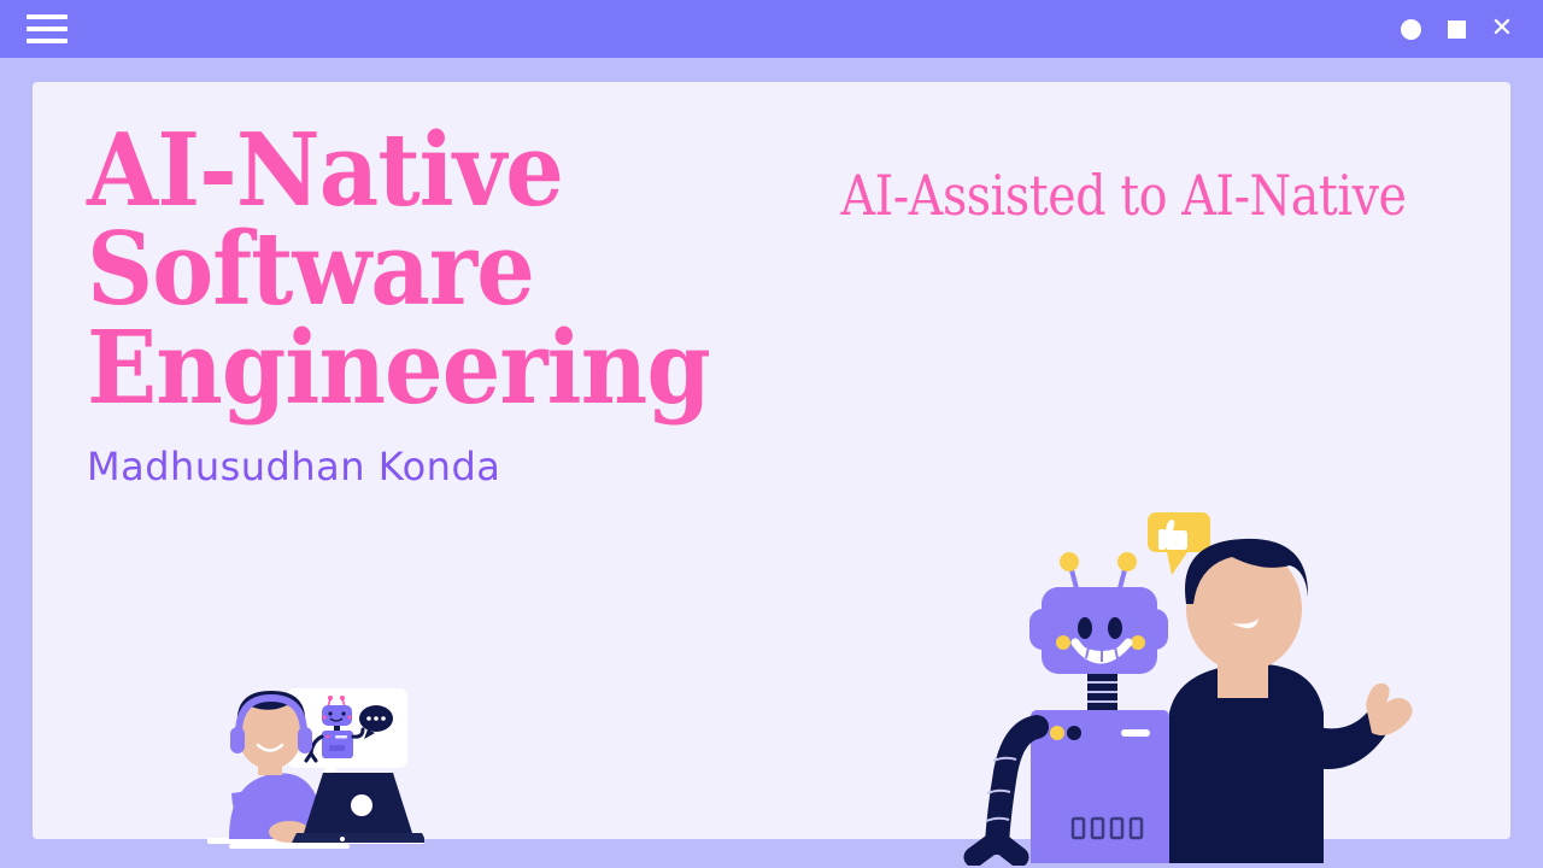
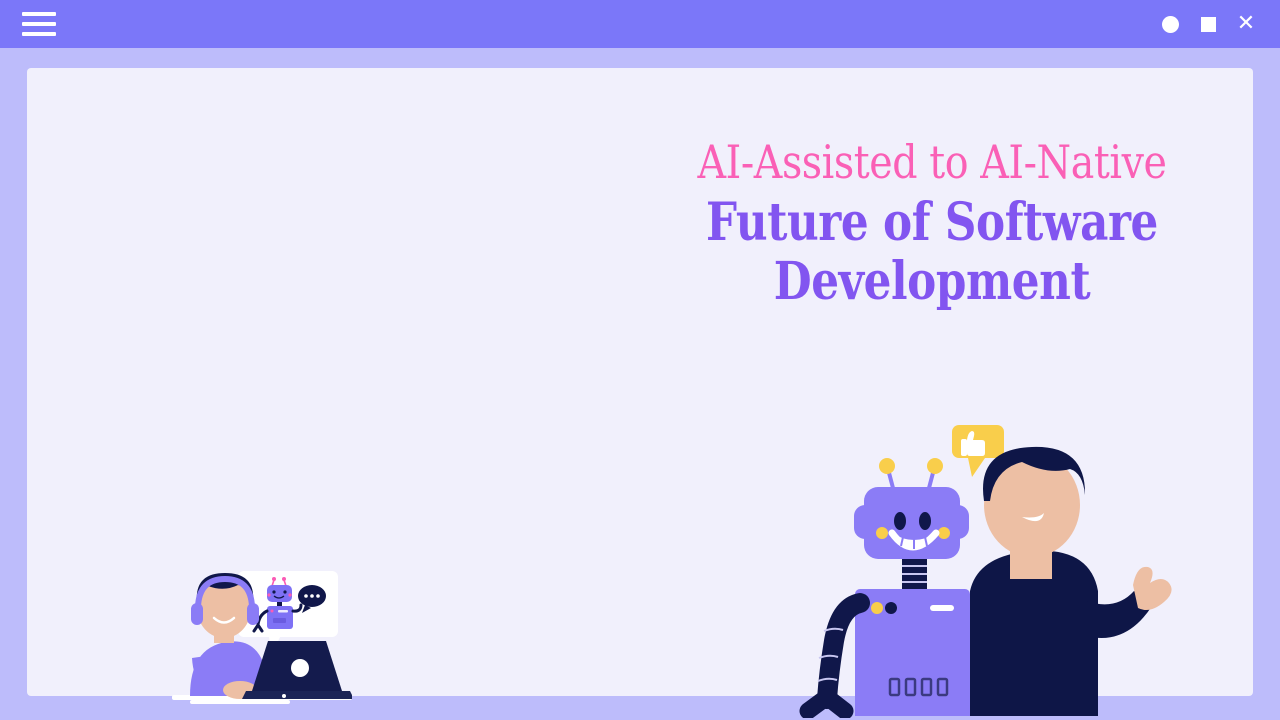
  ✕
- AI-Native
- Software
- Engineering
- Madhusudhan Konda
  AI-Assisted to AI-Native
+ Future of Software
+ Development
